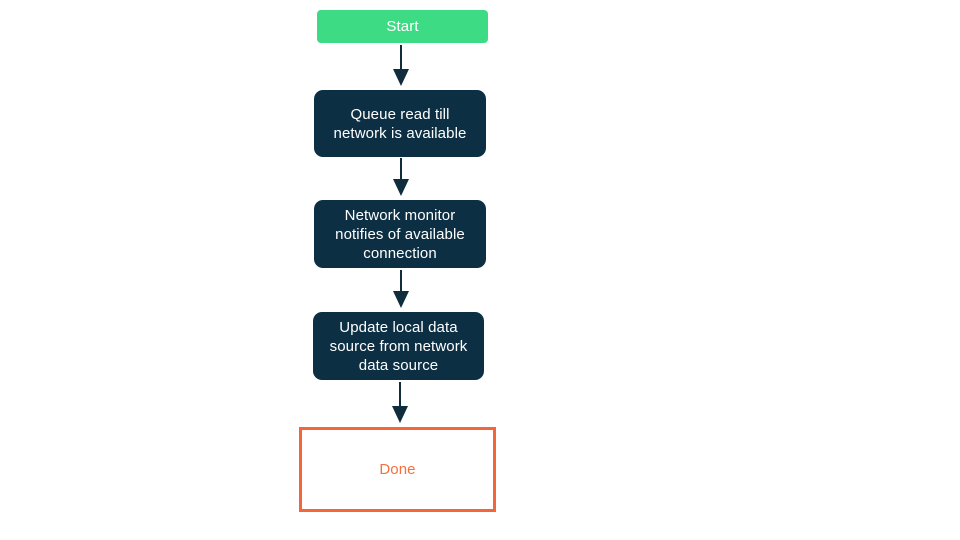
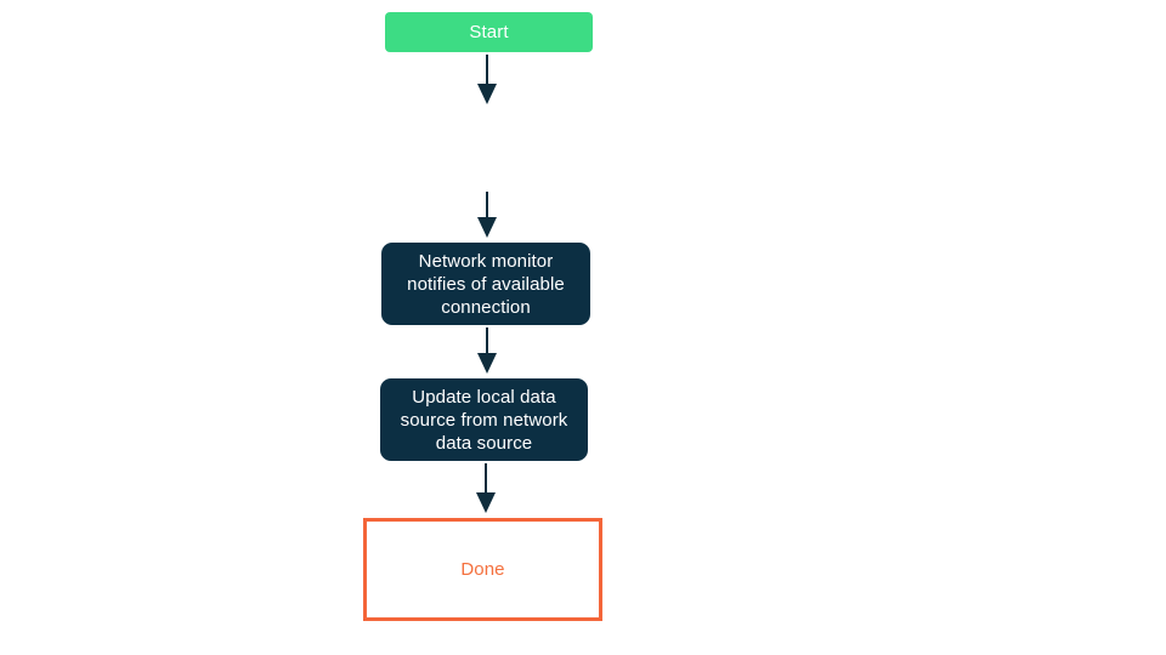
  Start
- Queue read till
- network is available
  Network monitor
  notifies of available
  connection
  Update local data
  source from network
  data source
  Done
